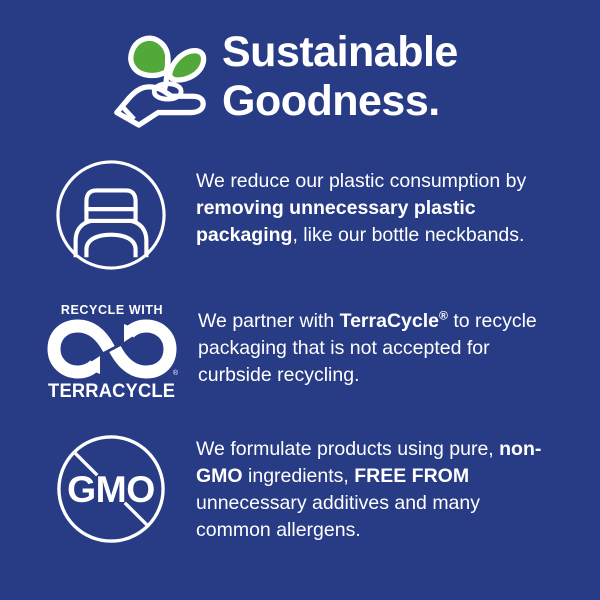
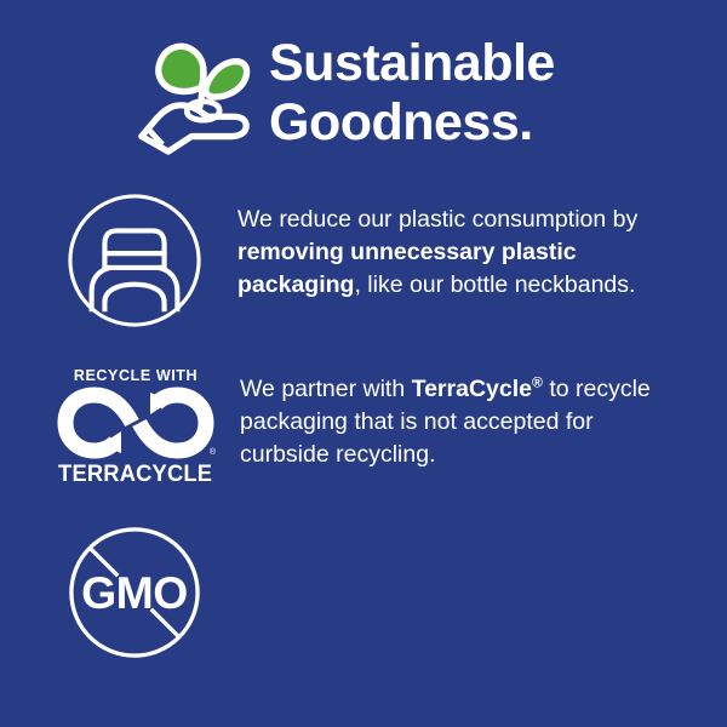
  Sustainable
  Goodness.
  We reduce our plastic consumption by removing unnecessary plastic packaging, like our bottle neckbands.
  RECYCLE WITH
  TERRACYCLE
  We partner with TerraCycle® to recycle packaging that is not accepted for curbside recycling.
  GMO
- We formulate products using pure, non-GMO ingredients, FREE FROM unnecessary additives and many common allergens.
